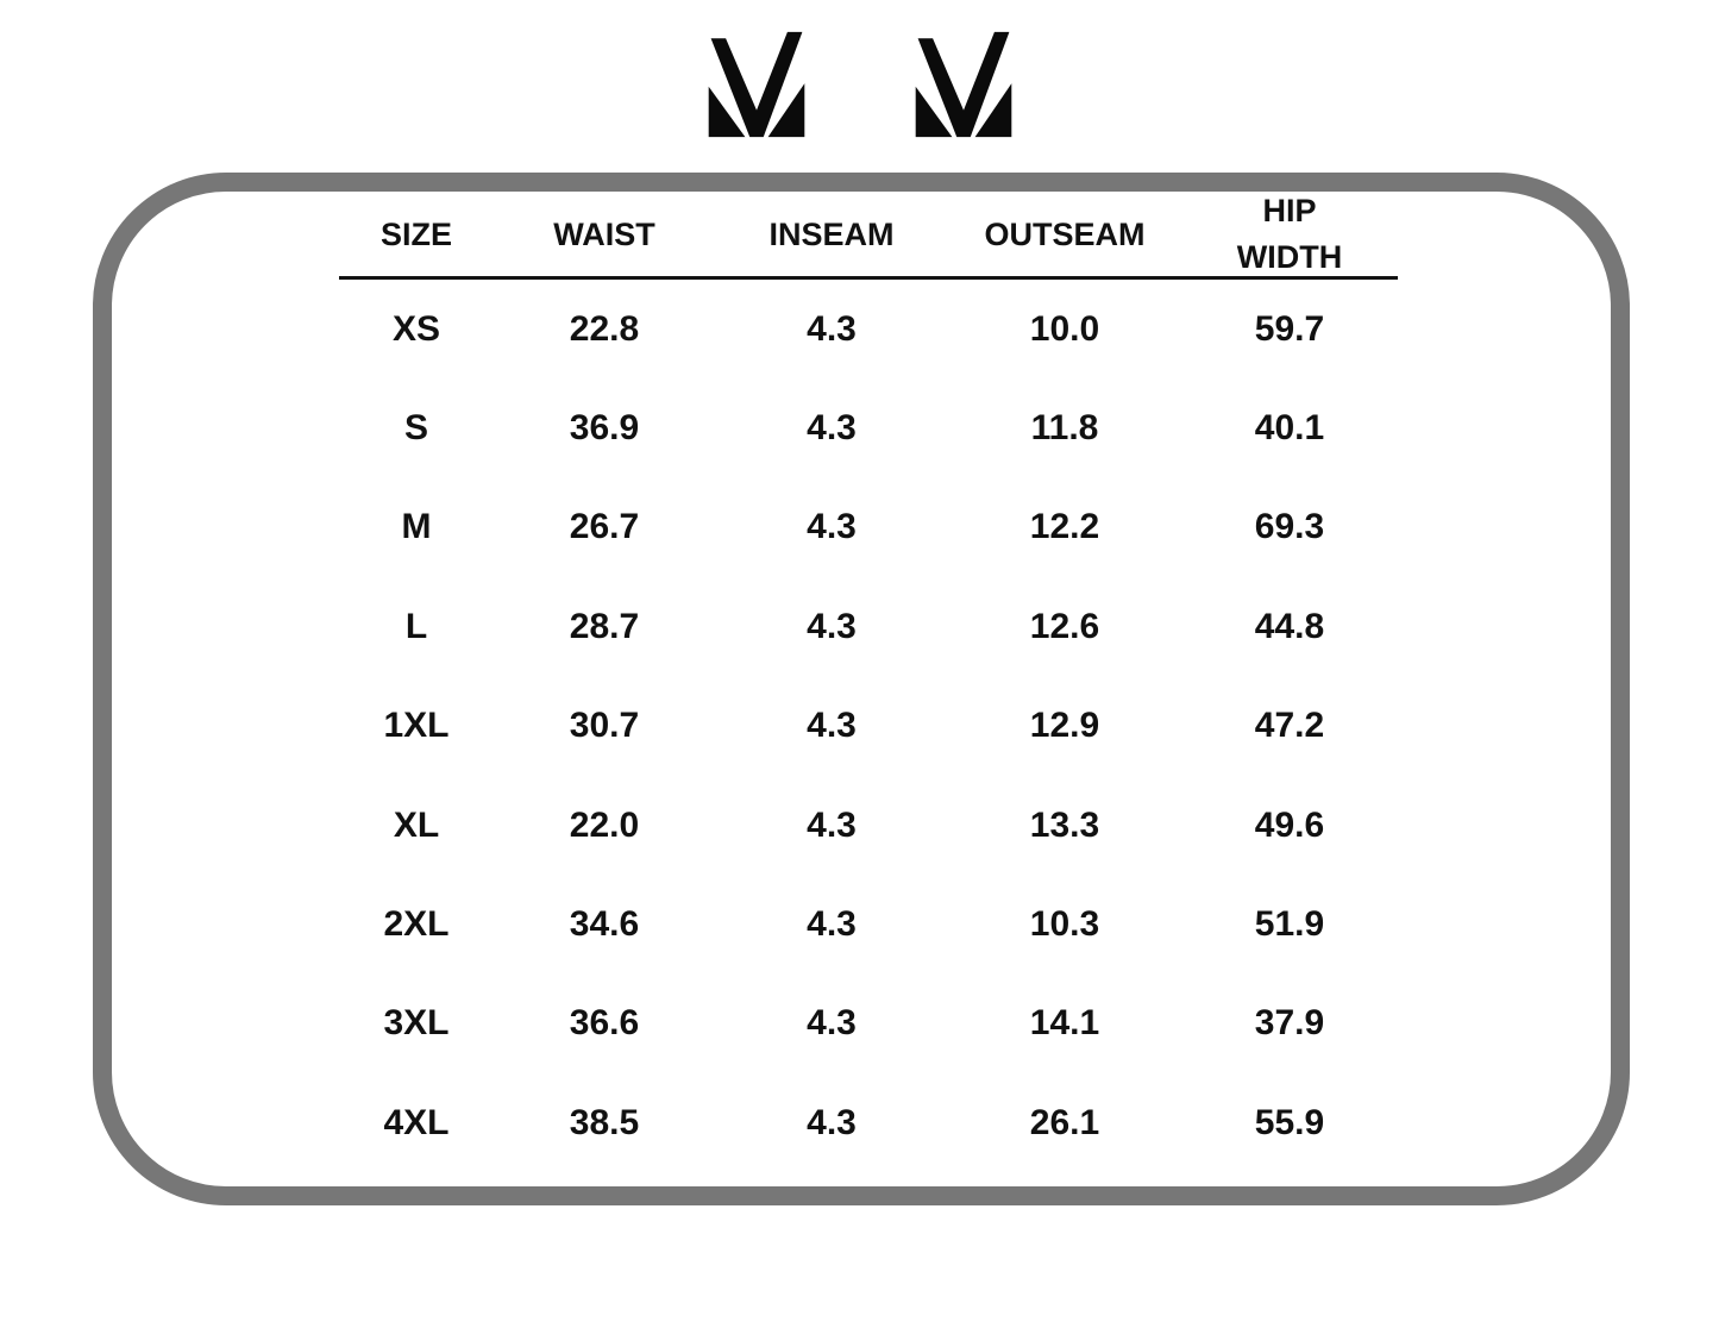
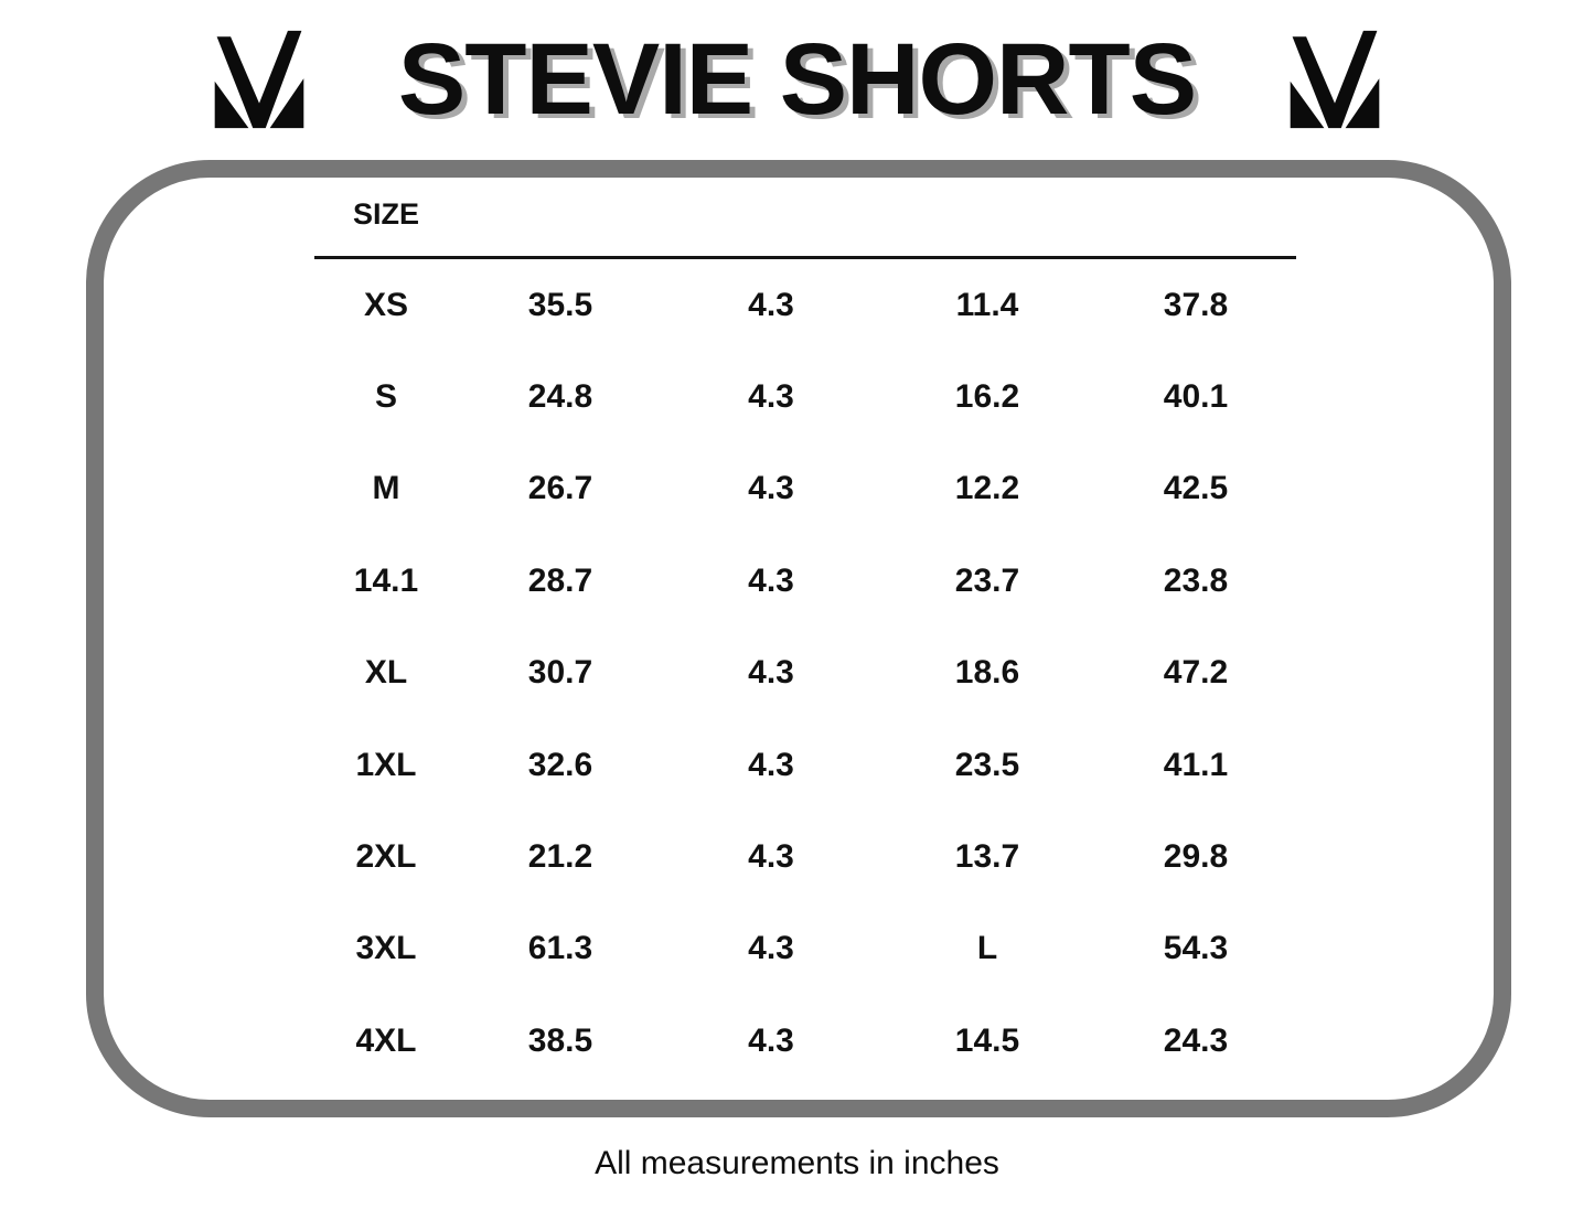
+ STEVIE SHORTS
  SIZE
- WAIST
- INSEAM
- OUTSEAM
- HIP WIDTH
  XS
- 22.8
+ 35.5
  4.3
- 10.0
+ 11.4
- 59.7
+ 37.8
  S
- 36.9
+ 24.8
  4.3
- 11.8
+ 16.2
  40.1
  M
  26.7
  4.3
  12.2
- 69.3
+ 42.5
- L
+ 14.1
  28.7
  4.3
- 12.6
+ 23.7
- 44.8
+ 23.8
- 1XL
+ XL
  30.7
  4.3
- 12.9
+ 18.6
  47.2
- XL
+ 1XL
- 22.0
+ 32.6
  4.3
- 13.3
+ 23.5
- 49.6
+ 41.1
  2XL
- 34.6
+ 21.2
  4.3
- 10.3
+ 13.7
- 51.9
+ 29.8
  3XL
- 36.6
+ 61.3
  4.3
- 14.1
+ L
- 37.9
+ 54.3
  4XL
  38.5
  4.3
- 26.1
+ 14.5
- 55.9
+ 24.3
+ All measurements in inches
